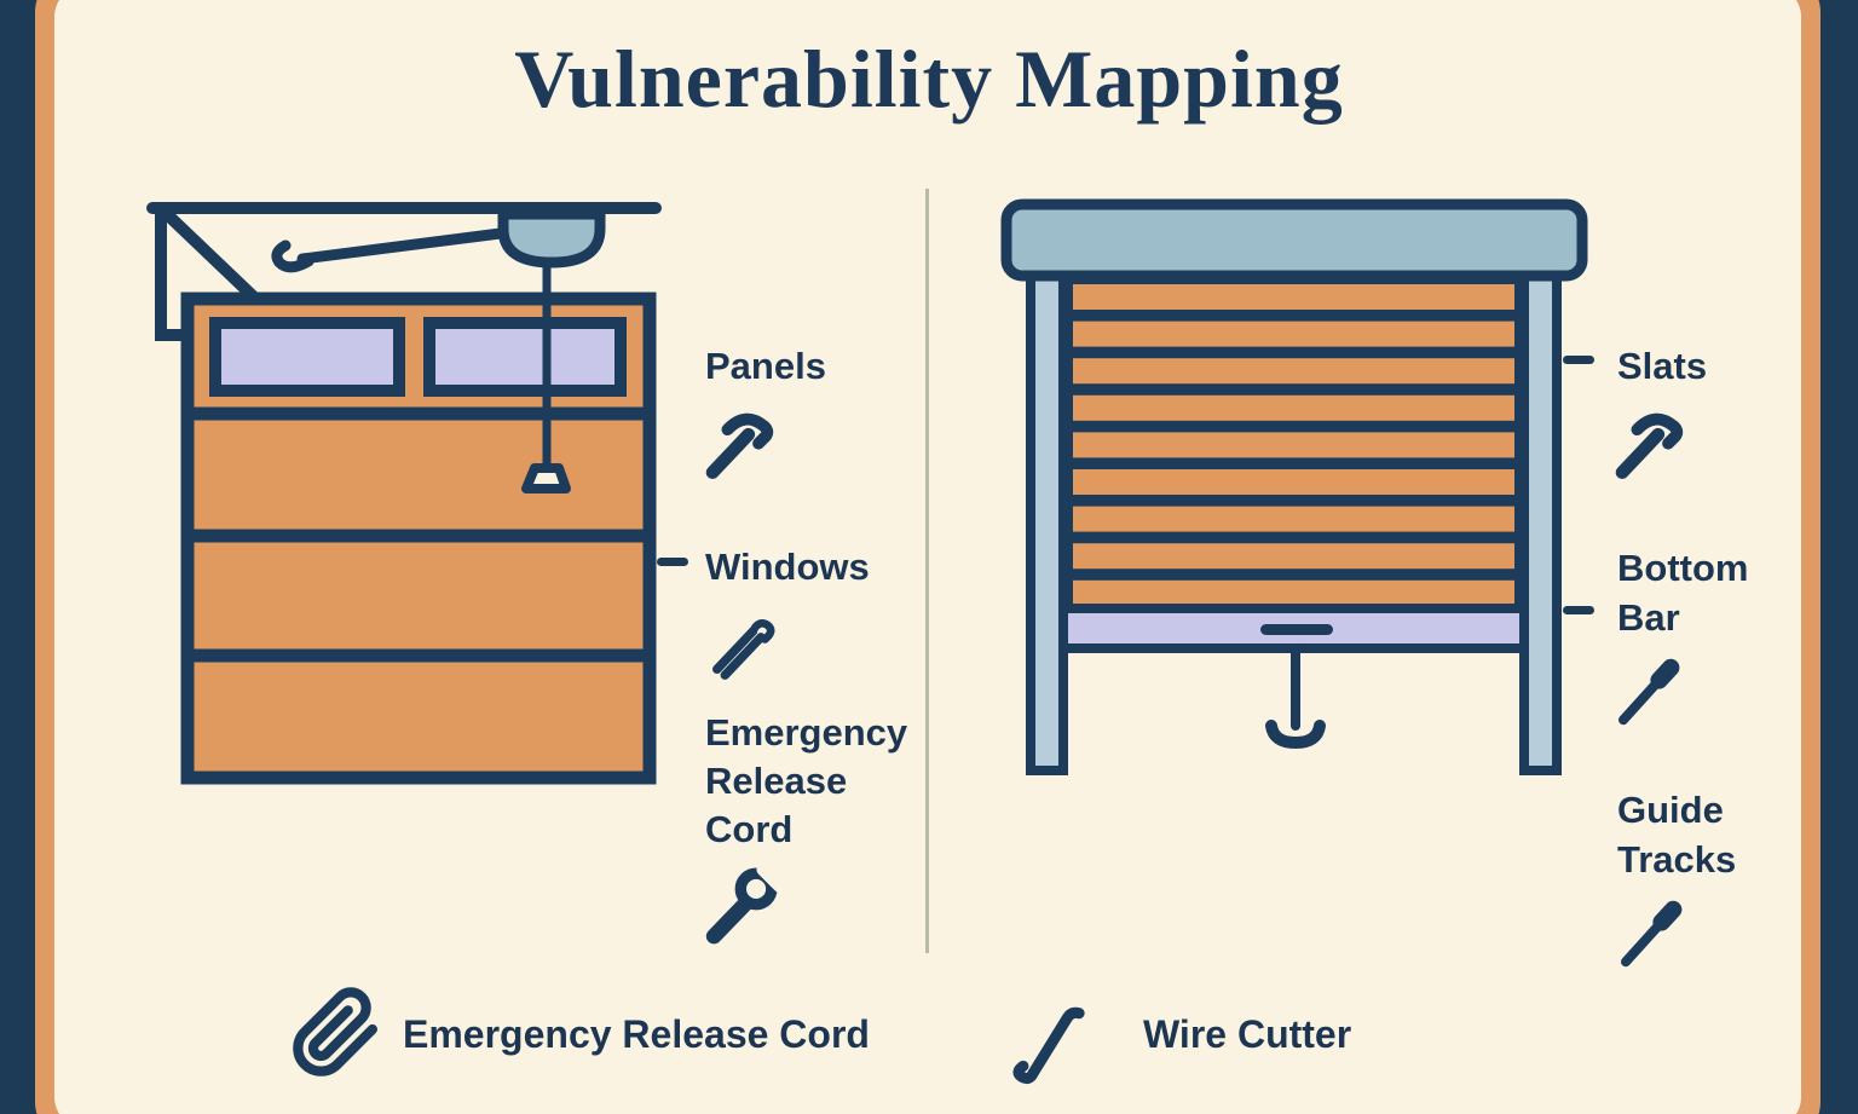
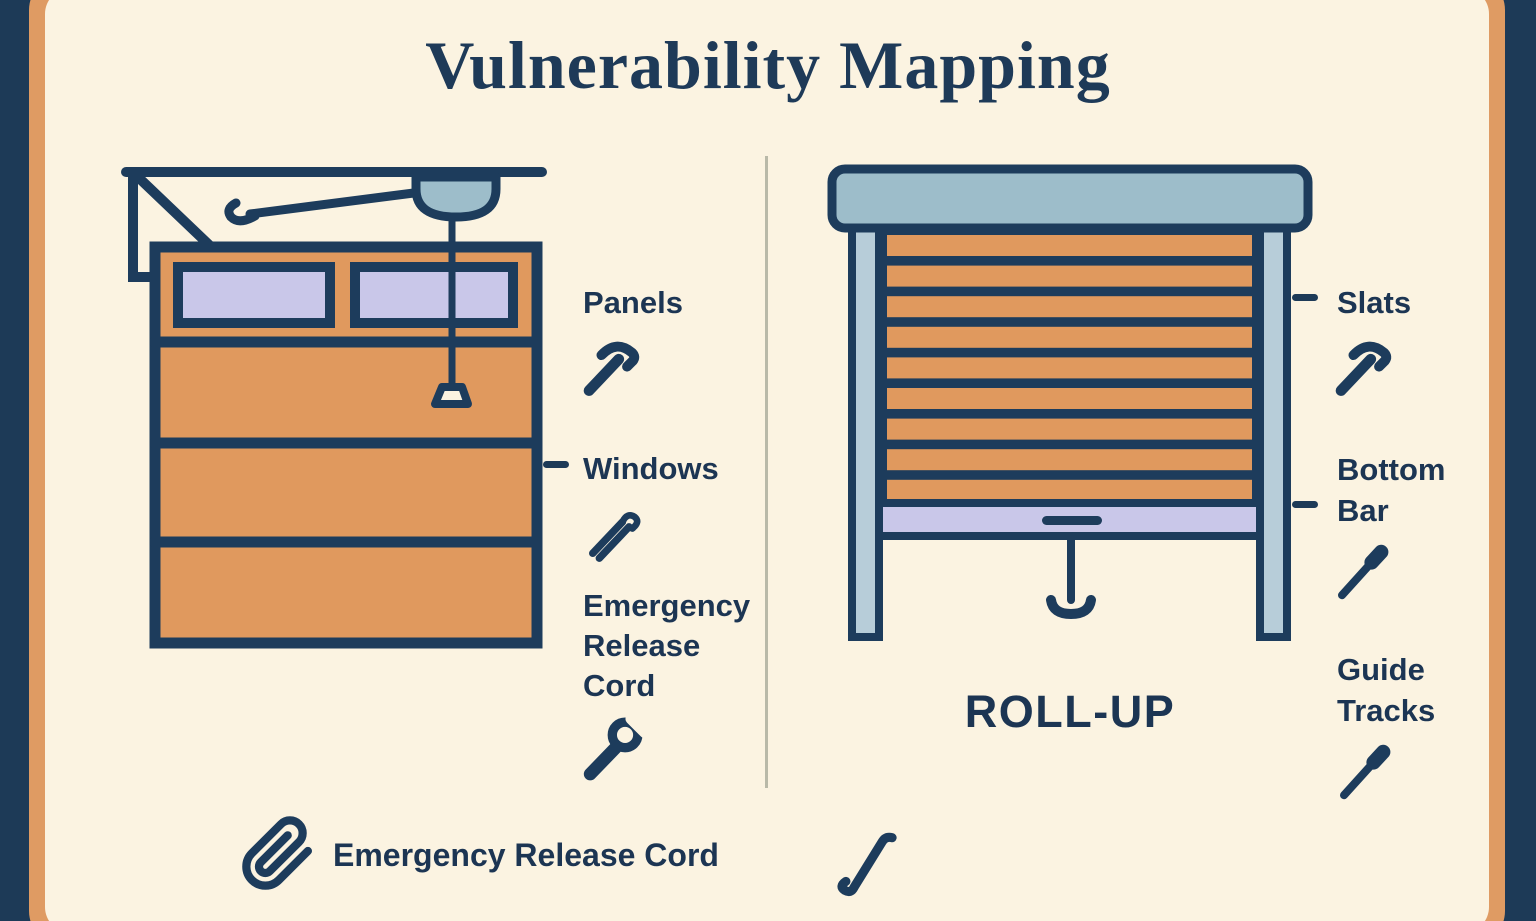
  Vulnerability Mapping
  Panels
  Windows
  Emergency Release Cord
  Slats
  Bottom Bar
  Guide Tracks
+ ROLL-UP
  Emergency Release Cord
- Wire Cutter
